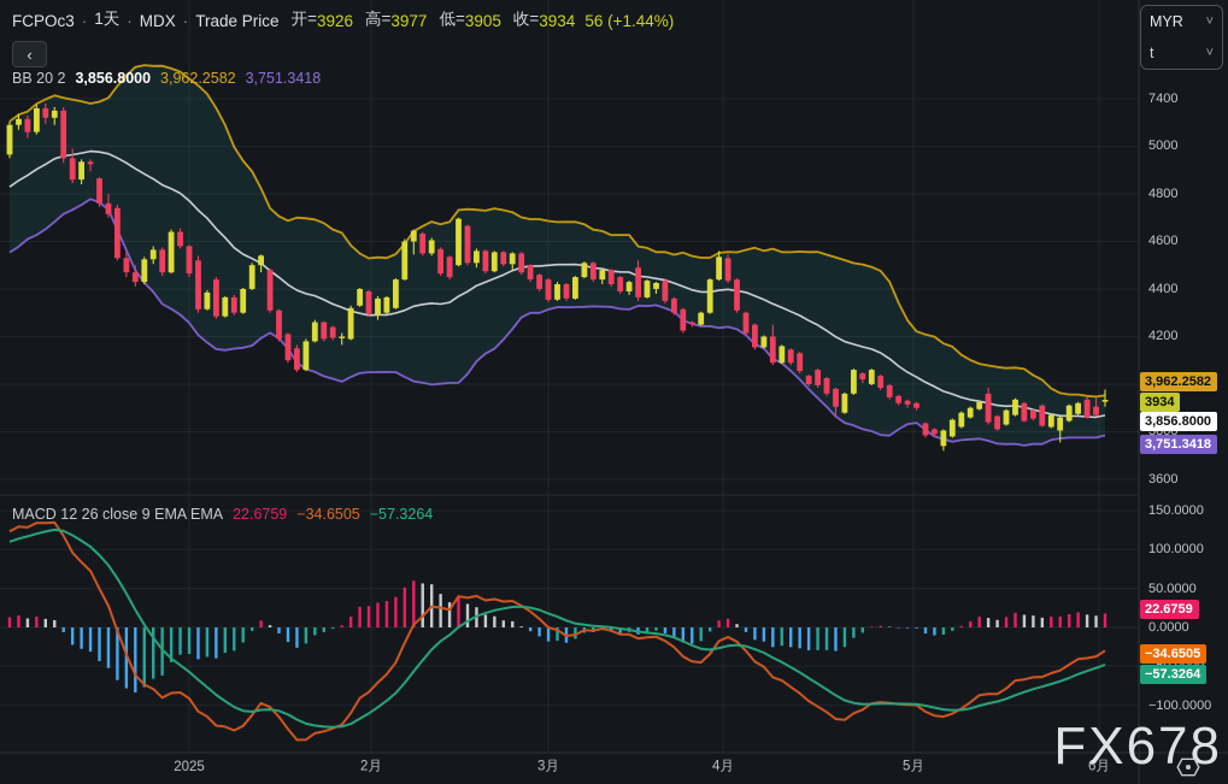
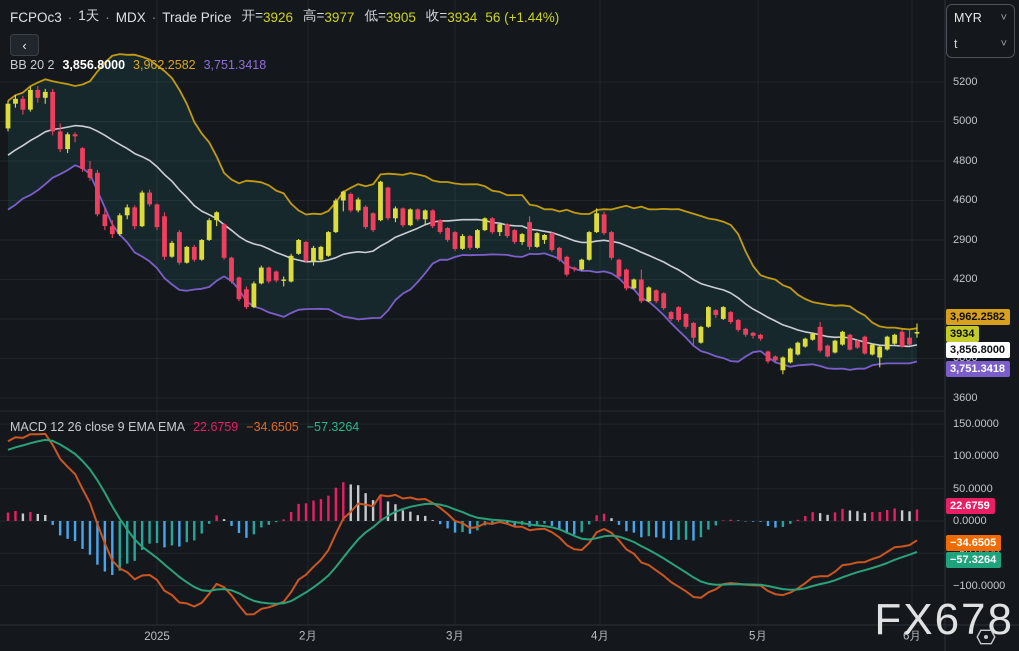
- 7400
+ 5200
  5000
  4800
  4600
- 4400
+ 2900
  4200
  3800
  3600
  150.0000
  100.0000
  50.0000
  0.0000
  −100.0000
  2025
  2月
  3月
  4月
  5月
  6月
  3,962.2582
  3934
  3,856.8000
  3,751.3418
  22.6759
  −34.6505
  −57.3264
  FCPOc3
  ·
  1天
  ·
  MDX
  ·
  Trade Price
  开=
  3926
  高=
  3977
  低=
  3905
  收=
  3934
  56 (+1.44%)
  ‹
  BB 20 2
  3,856.8000
  3,962.2582
  3,751.3418
  MACD 12 26 close 9 EMA EMA
  22.6759
  −34.6505
  −57.3264
  MYR
  ˅
  t
  ˅
  FX678
